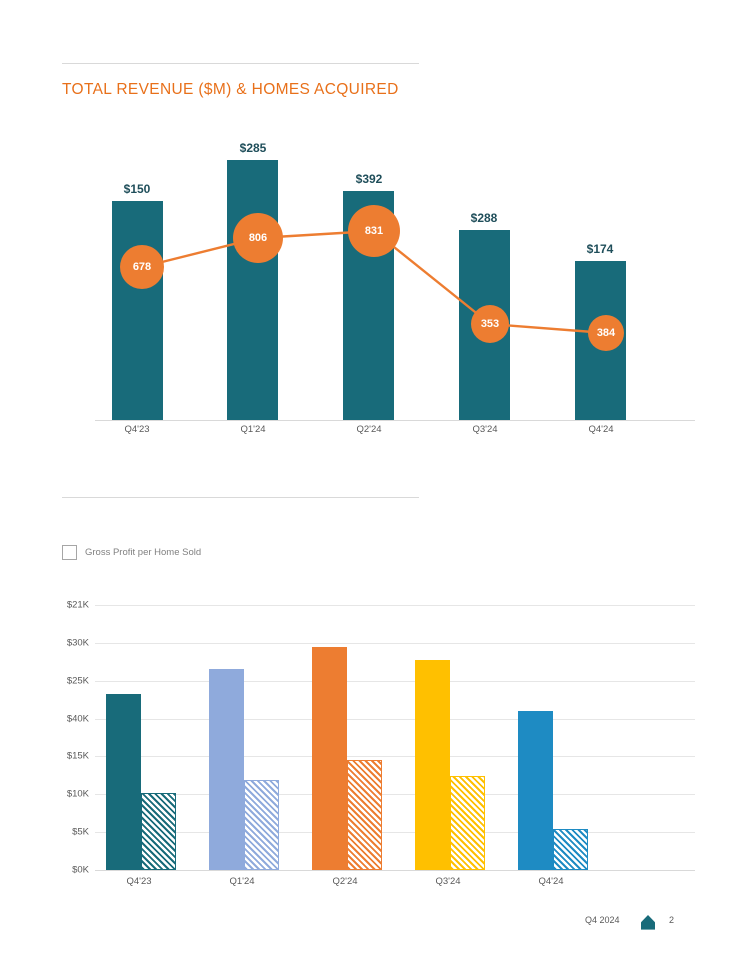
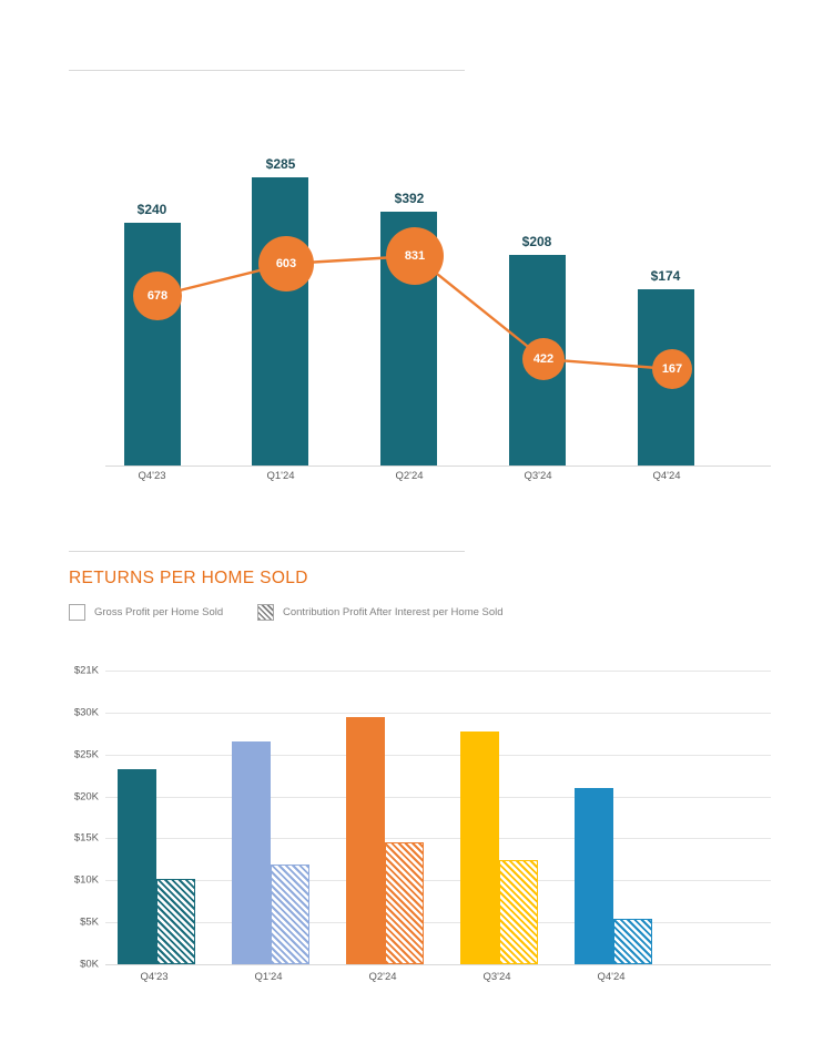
- TOTAL REVENUE ($M) & HOMES ACQUIRED
- $150
+ $240
  $285
  $392
- $288
+ $208
  $174
  678
- 806
+ 603
  831
- 353
+ 422
- 384
+ 167
  Q4'23
  Q1'24
  Q2'24
  Q3'24
  Q4'24
+ RETURNS PER HOME SOLD
  Gross Profit per Home Sold
+ Contribution Profit After Interest per Home Sold
  $21K
  $30K
  $25K
- $40K
+ $20K
  $15K
  $10K
  $5K
  $0K
  Q4'23
  Q1'24
  Q2'24
  Q3'24
  Q4'24
- Q4 2024
- 2
